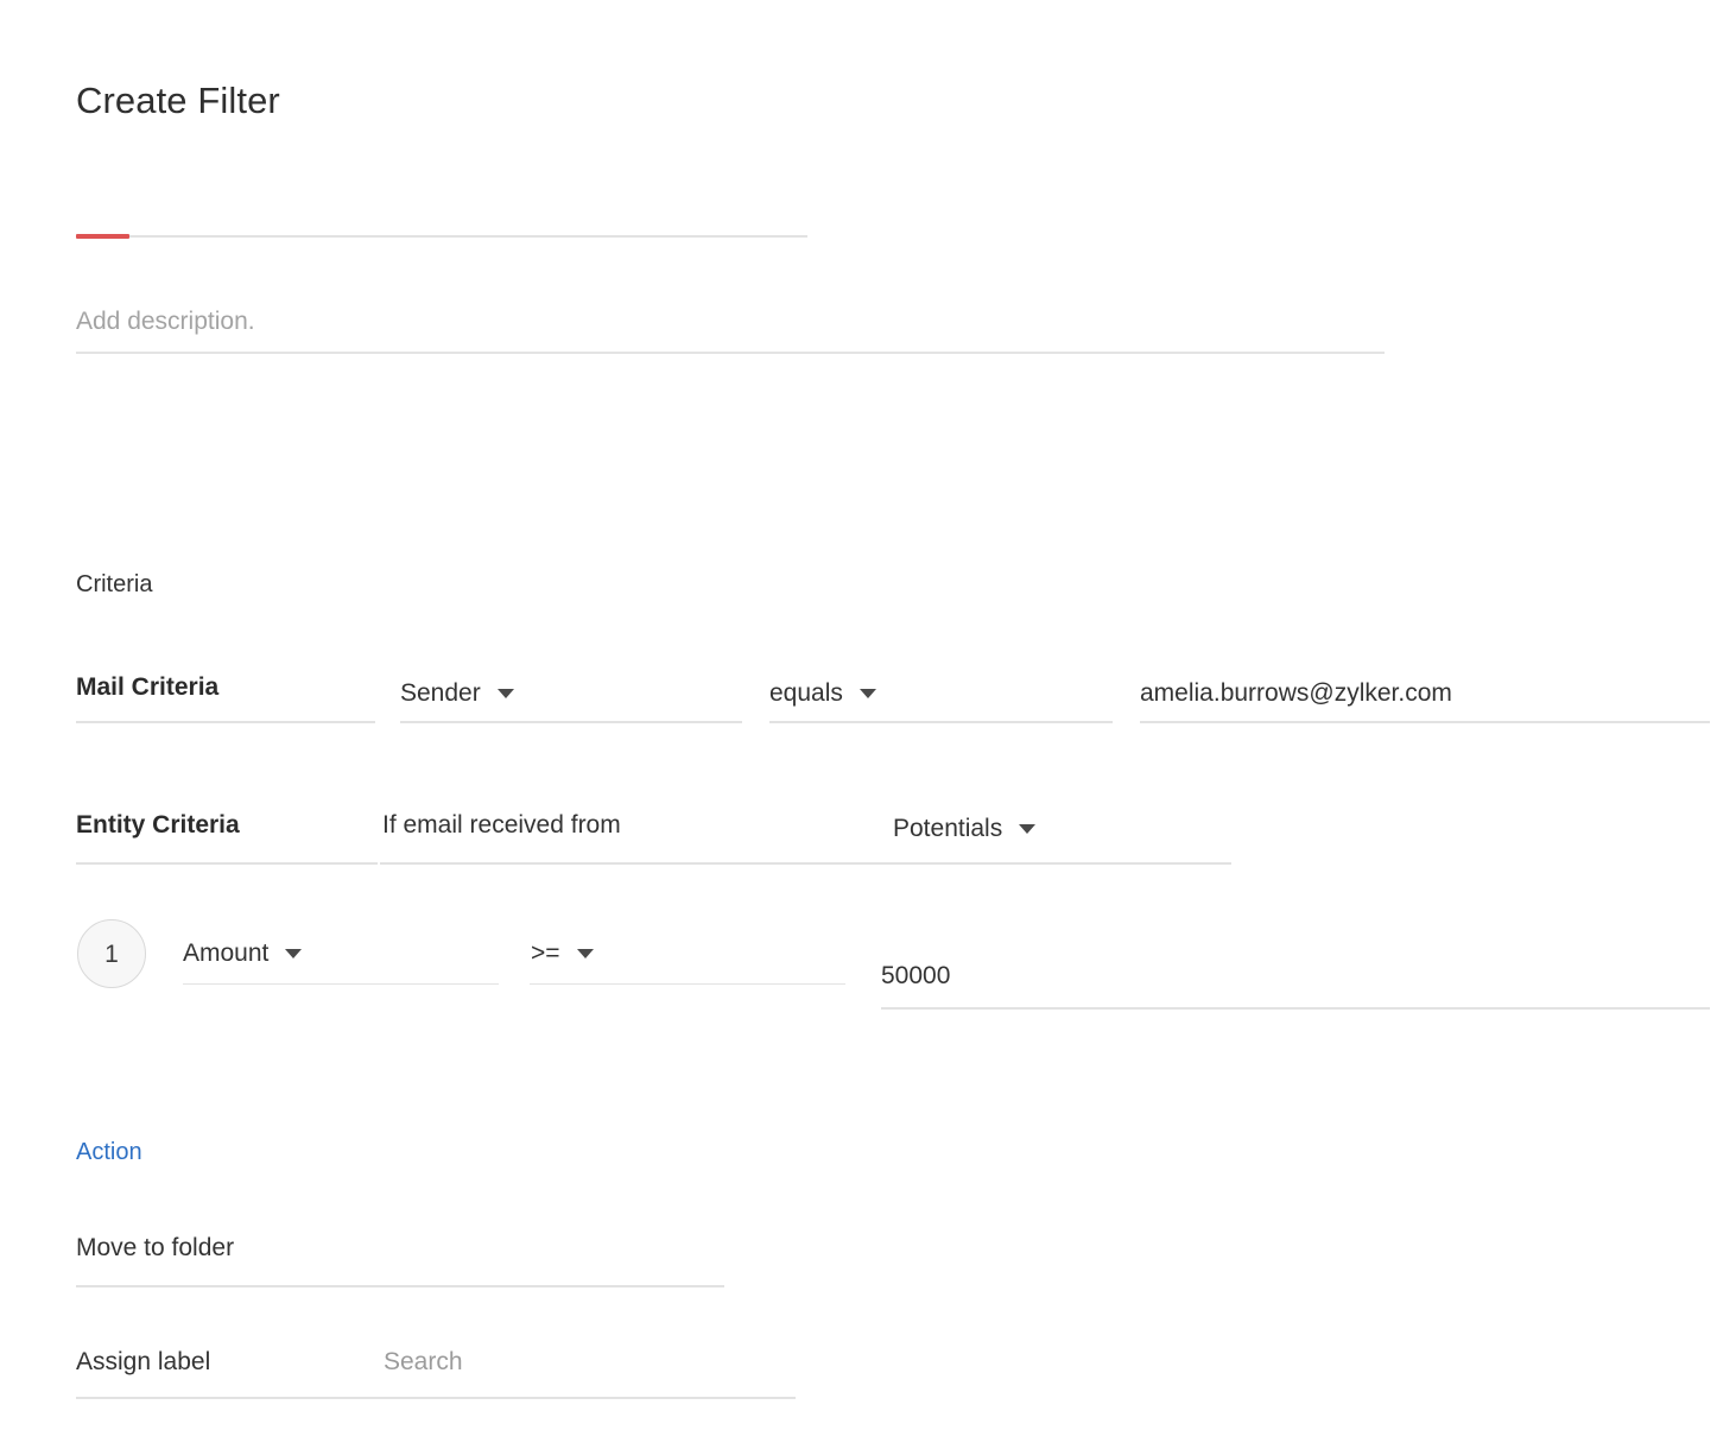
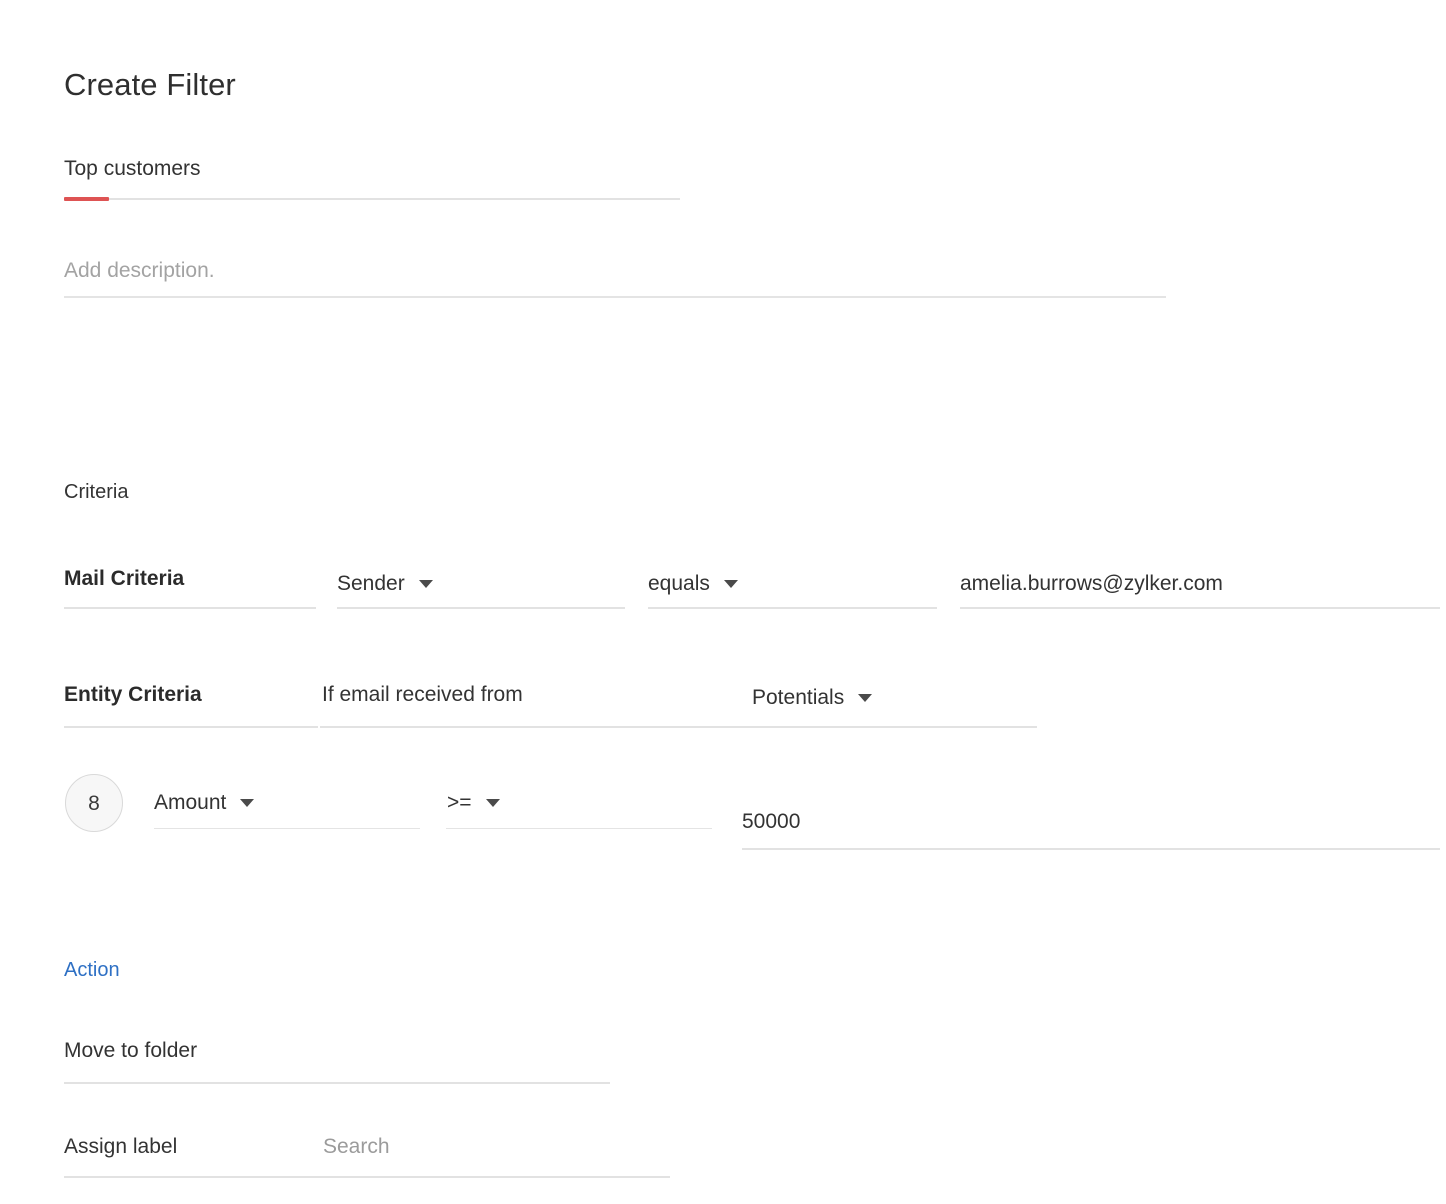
  Create Filter
+ Top customers
  Add description.
  Criteria
  Mail Criteria
  Sender
  equals
  amelia.burrows@zylker.com
  Entity Criteria
  If email received from
  Potentials
- 1
+ 8
  Amount
  >=
  50000
  Action
  Move to folder
  Assign label
  Search
